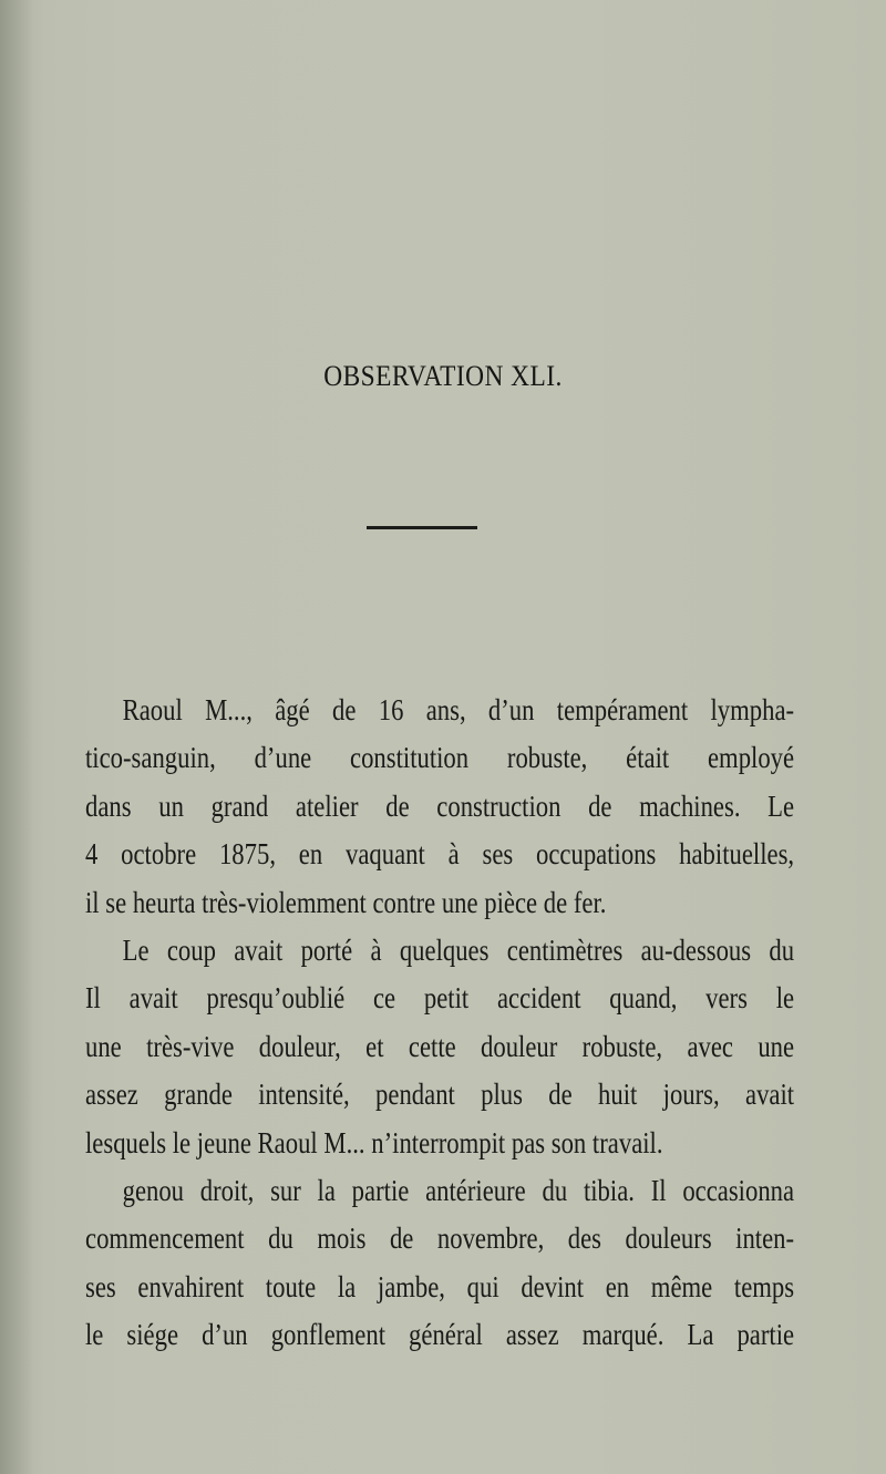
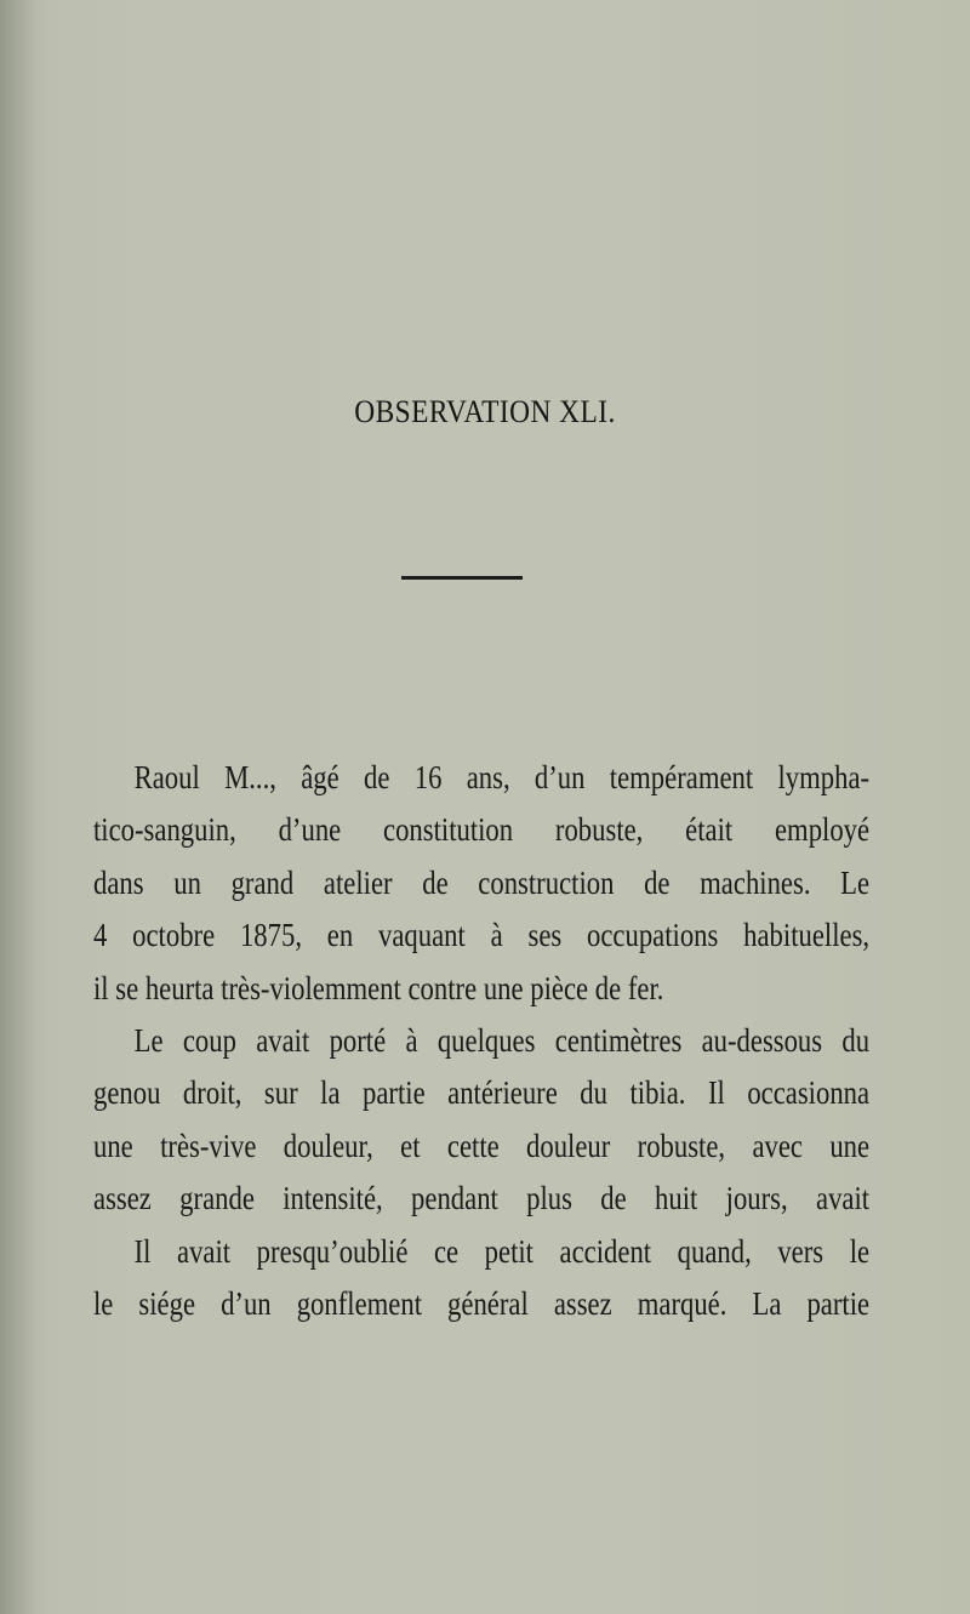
  OBSERVATION XLI.
  Raoul M..., âgé de 16 ans, d’un tempérament lympha-
  tico-sanguin, d’une constitution robuste, était employé
  dans un grand atelier de construction de machines. Le
  4 octobre 1875, en vaquant à ses occupations habituelles,
  il se heurta très-violemment contre une pièce de fer.
  Le coup avait porté à quelques centimètres au-dessous du
- Il avait presqu’oublié ce petit accident quand, vers le
+ genou droit, sur la partie antérieure du tibia. Il occasionna
  une très-vive douleur, et cette douleur robuste, avec une
  assez grande intensité, pendant plus de huit jours, avait
- lesquels le jeune Raoul M... n’interrompit pas son travail.
- genou droit, sur la partie antérieure du tibia. Il occasionna
+ Il avait presqu’oublié ce petit accident quand, vers le
- commencement du mois de novembre, des douleurs inten-
- ses envahirent toute la jambe, qui devint en même temps
  le siége d’un gonflement général assez marqué. La partie
